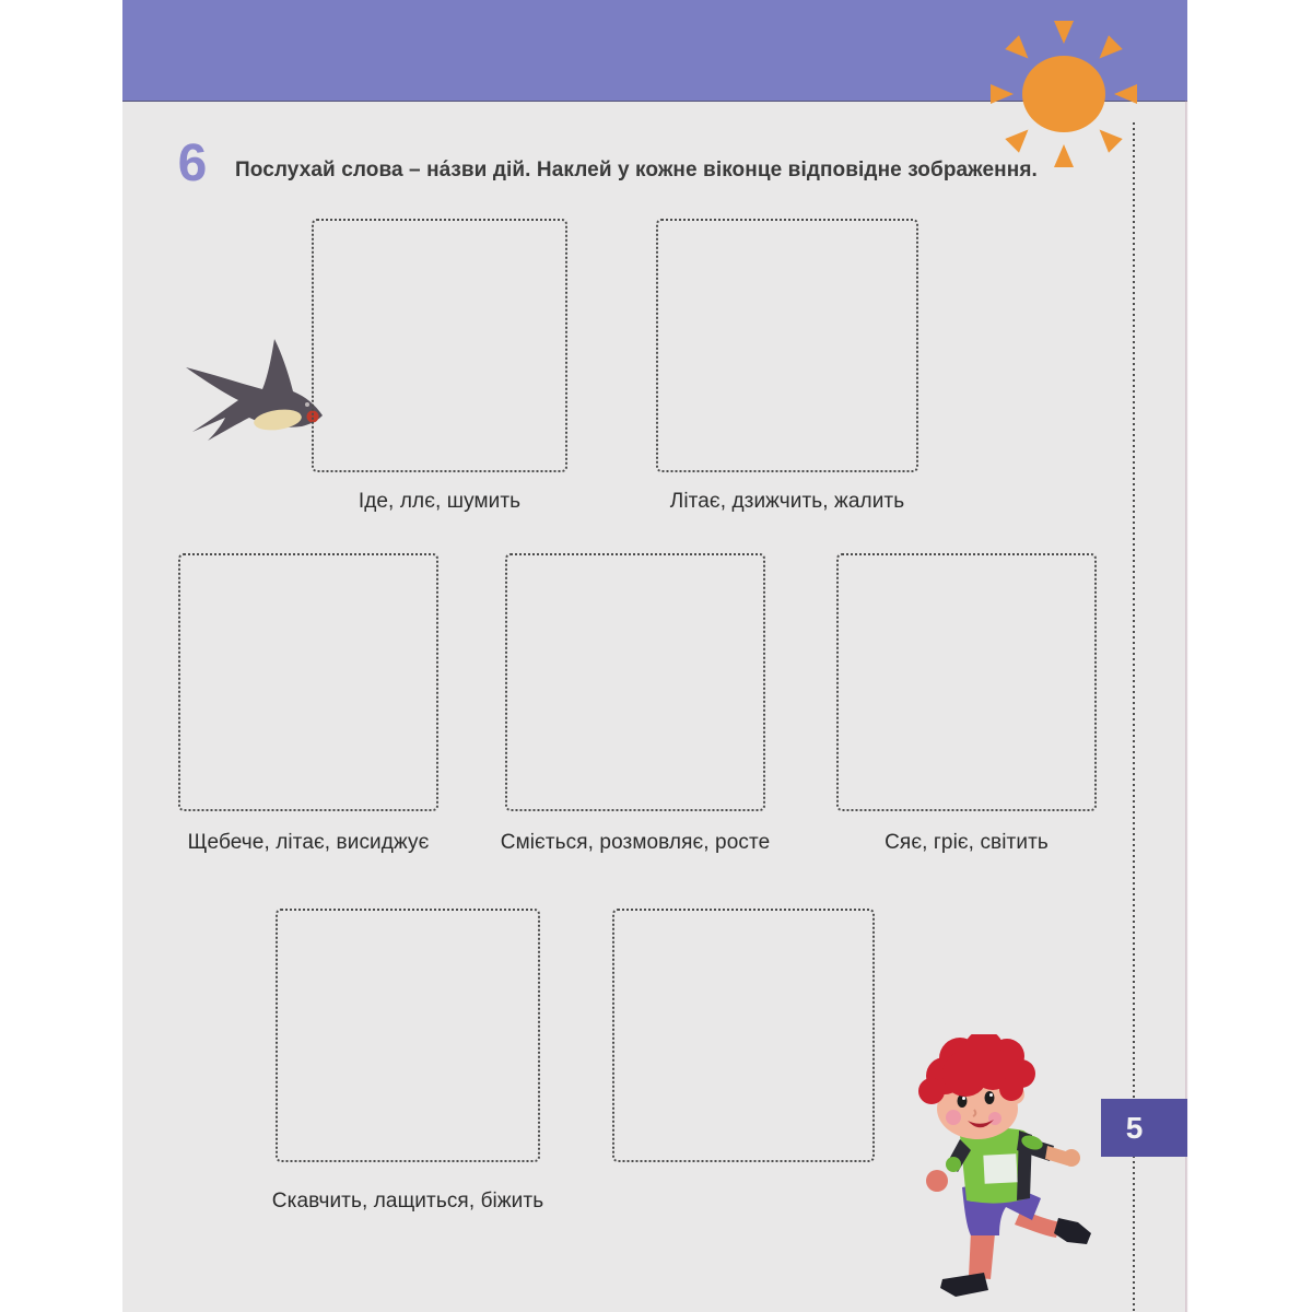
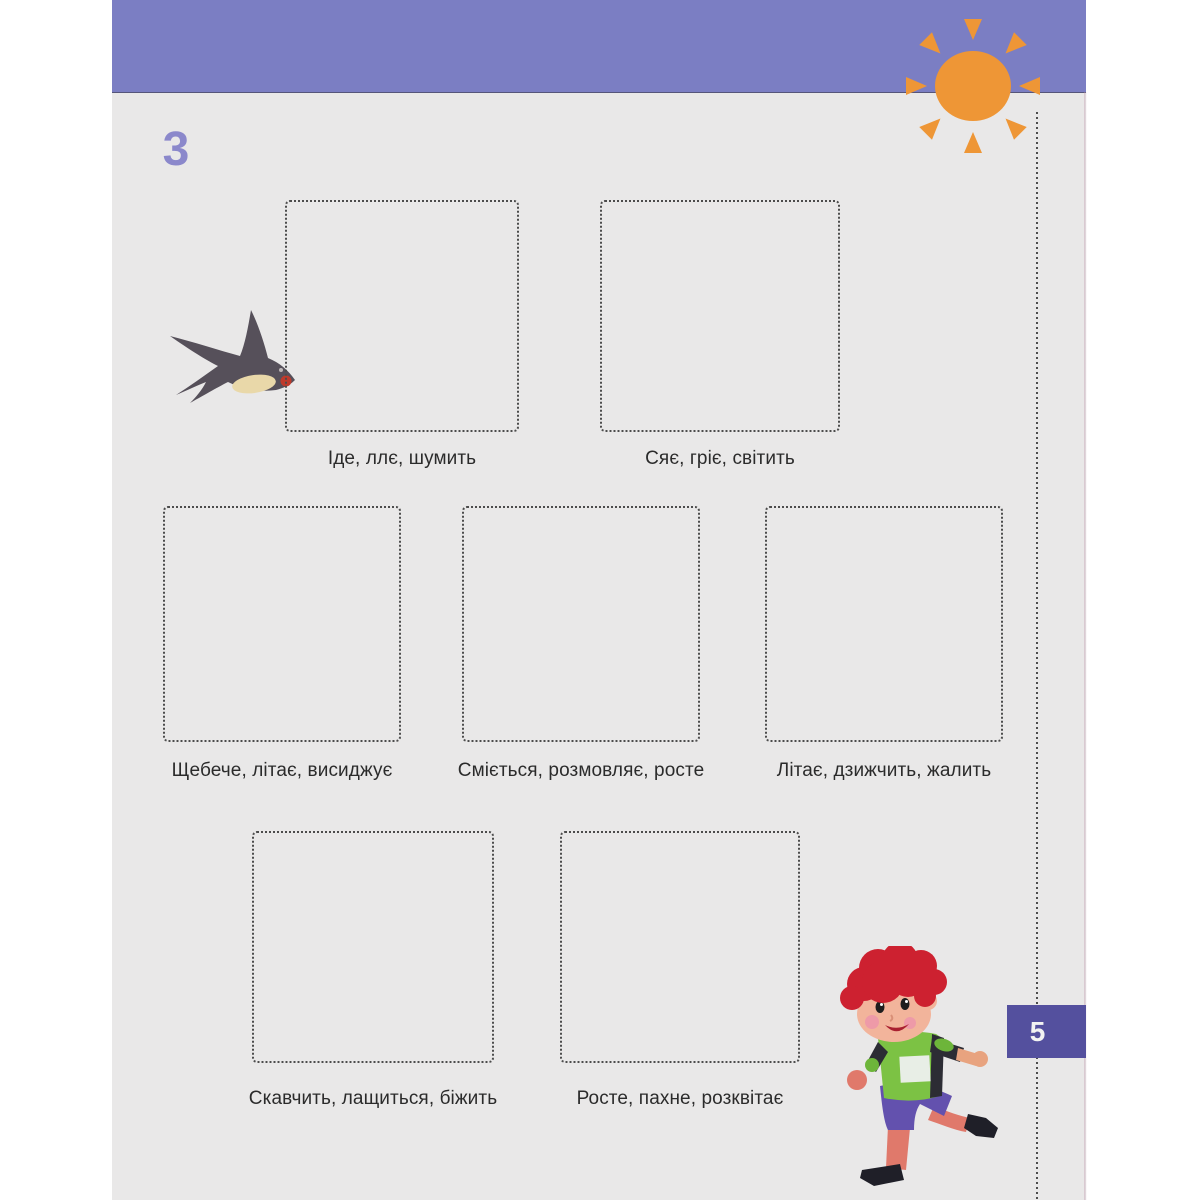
- 6
+ 3
- Послухай слова – на́зви дій. Наклей у кожне віконце відповідне зображення.
  Іде, ллє, шумить
- Літає, дзижчить, жалить
+ Сяє, гріє, світить
  Щебече, літає, висиджує
  Сміється, розмовляє, росте
- Сяє, гріє, світить
+ Літає, дзижчить, жалить
  Скавчить, лащиться, біжить
+ Росте, пахне, розквітає
  5
